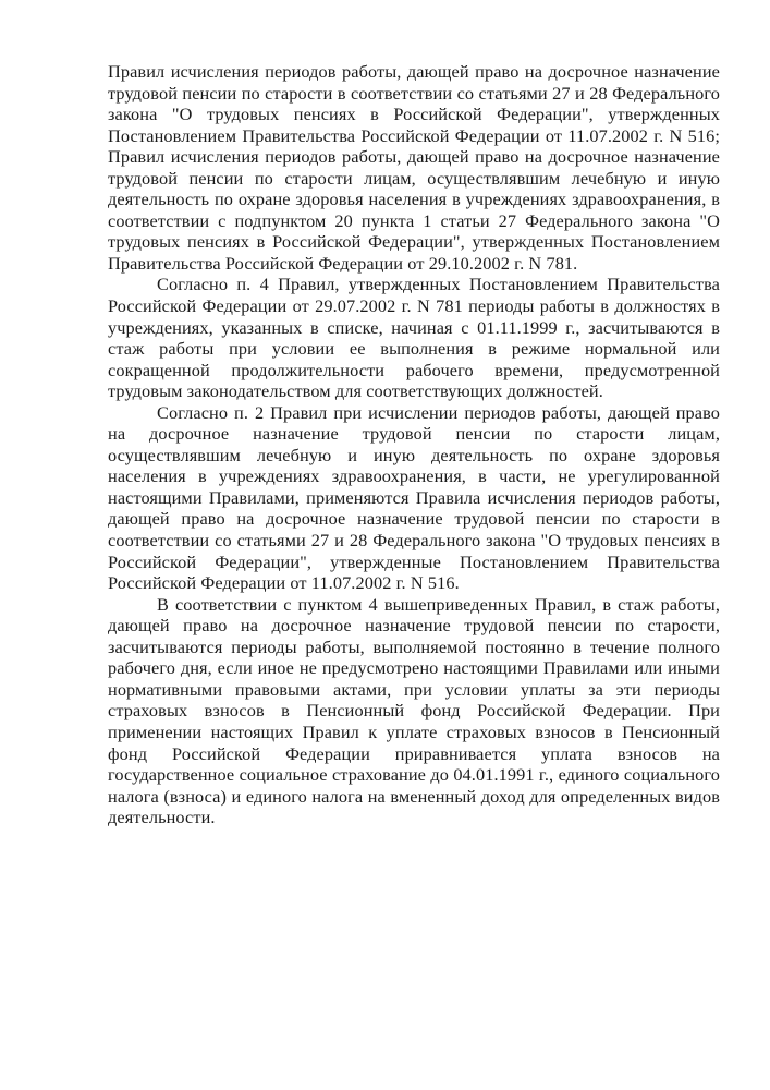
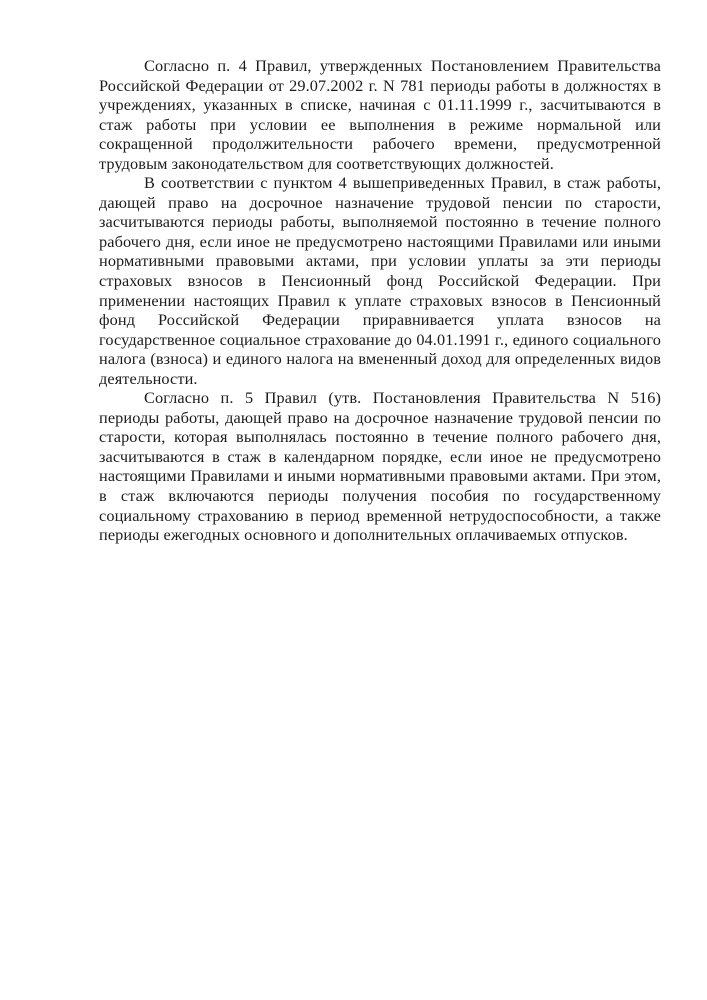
- Правил исчисления периодов работы, дающей право на досрочное назначение трудовой пенсии по старости в соответствии со статьями 27 и 28 Федерального закона "О трудовых пенсиях в Российской Федерации", утвержденных Постановлением Правительства Российской Федерации от 11.07.2002 г. N 516; Правил исчисления периодов работы, дающей право на досрочное назначение трудовой пенсии по старости лицам, осуществлявшим лечебную и иную деятельность по охране здоровья населения в учреждениях здравоохранения, в соответствии с подпунктом 20 пункта 1 статьи 27 Федерального закона "О трудовых пенсиях в Российской Федерации", утвержденных Постановлением Правительства Российской Федерации от 29.10.2002 г. N 781.
  Согласно п. 4 Правил, утвержденных Постановлением Правительства Российской Федерации от 29.07.2002 г. N 781 периоды работы в должностях в учреждениях, указанных в списке, начиная с 01.11.1999 г., засчитываются в стаж работы при условии ее выполнения в режиме нормальной или сокращенной продолжительности рабочего времени, предусмотренной трудовым законодательством для соответствующих должностей.
- Согласно п. 2 Правил при исчислении периодов работы, дающей право на досрочное назначение трудовой пенсии по старости лицам, осуществлявшим лечебную и иную деятельность по охране здоровья населения в учреждениях здравоохранения, в части, не урегулированной настоящими Правилами, применяются Правила исчисления периодов работы, дающей право на досрочное назначение трудовой пенсии по старости в соответствии со статьями 27 и 28 Федерального закона "О трудовых пенсиях в Российской Федерации", утвержденные Постановлением Правительства Российской Федерации от 11.07.2002 г. N 516.
  В соответствии с пунктом 4 вышеприведенных Правил, в стаж работы, дающей право на досрочное назначение трудовой пенсии по старости, засчитываются периоды работы, выполняемой постоянно в течение полного рабочего дня, если иное не предусмотрено настоящими Правилами или иными нормативными правовыми актами, при условии уплаты за эти периоды страховых взносов в Пенсионный фонд Российской Федерации. При применении настоящих Правил к уплате страховых взносов в Пенсионный фонд Российской Федерации приравнивается уплата взносов на государственное социальное страхование до 04.01.1991 г., единого социального налога (взноса) и единого налога на вмененный доход для определенных видов деятельности.
+ Согласно п. 5 Правил (утв. Постановления Правительства N 516) периоды работы, дающей право на досрочное назначение трудовой пенсии по старости, которая выполнялась постоянно в течение полного рабочего дня, засчитываются в стаж в календарном порядке, если иное не предусмотрено настоящими Правилами и иными нормативными правовыми актами. При этом, в стаж включаются периоды получения пособия по государственному социальному страхованию в период временной нетрудоспособности, а также периоды ежегодных основного и дополнительных оплачиваемых отпусков.
